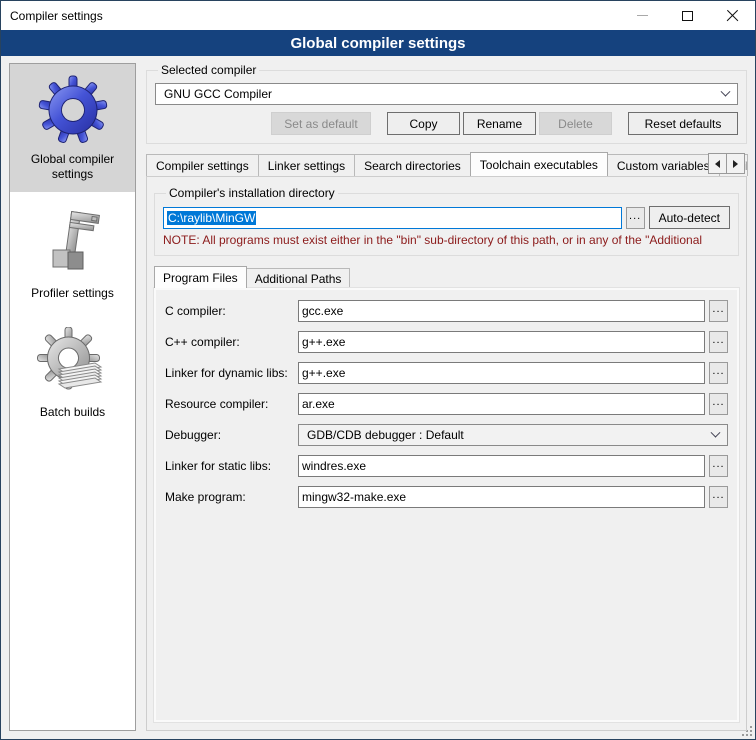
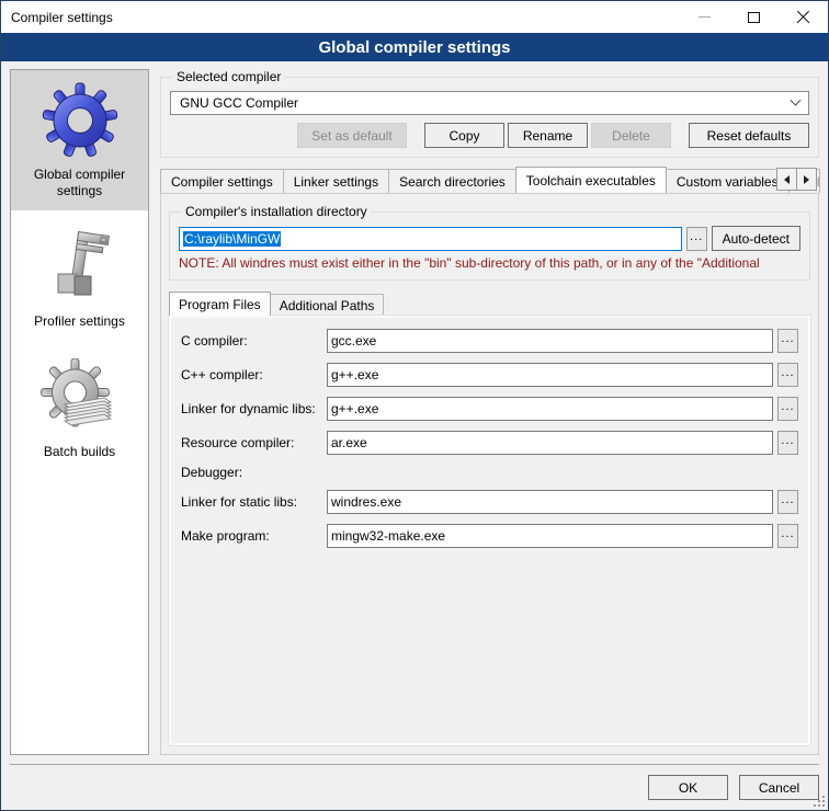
  Compiler settings
  Global compiler settings
  Global compiler settings
  Profiler settings
  Batch builds
  Selected compiler
  GNU GCC Compiler
  Set as default
  Copy
  Rename
  Delete
  Reset defaults
  Compiler settings
  Linker settings
  Search directories
  Toolchain executables
  Custom variables
  Compiler's installation directory
  C:\raylib\MinGW
  ...
  Auto-detect
- NOTE: All programs must exist either in the "bin" sub-directory of this path, or in any of the "Additional
+ NOTE: All windres must exist either in the "bin" sub-directory of this path, or in any of the "Additional
  Program Files
  Additional Paths
  C compiler:
  gcc.exe
  ...
  C++ compiler:
  g++.exe
  ...
  Linker for dynamic libs:
  g++.exe
  ...
  Resource compiler:
  ar.exe
  ...
  Debugger:
- GDB/CDB debugger : Default
  Linker for static libs:
  windres.exe
  ...
  Make program:
  mingw32-make.exe
  ...
+ OK
+ Cancel
